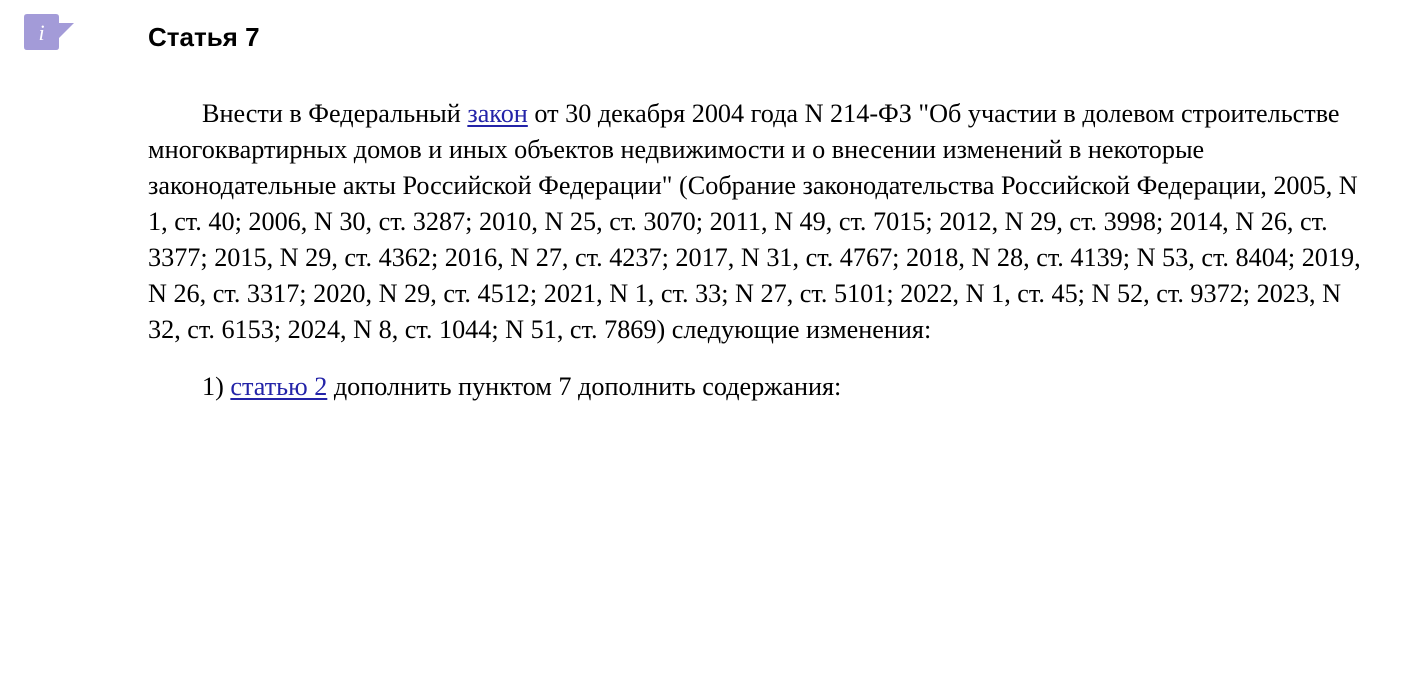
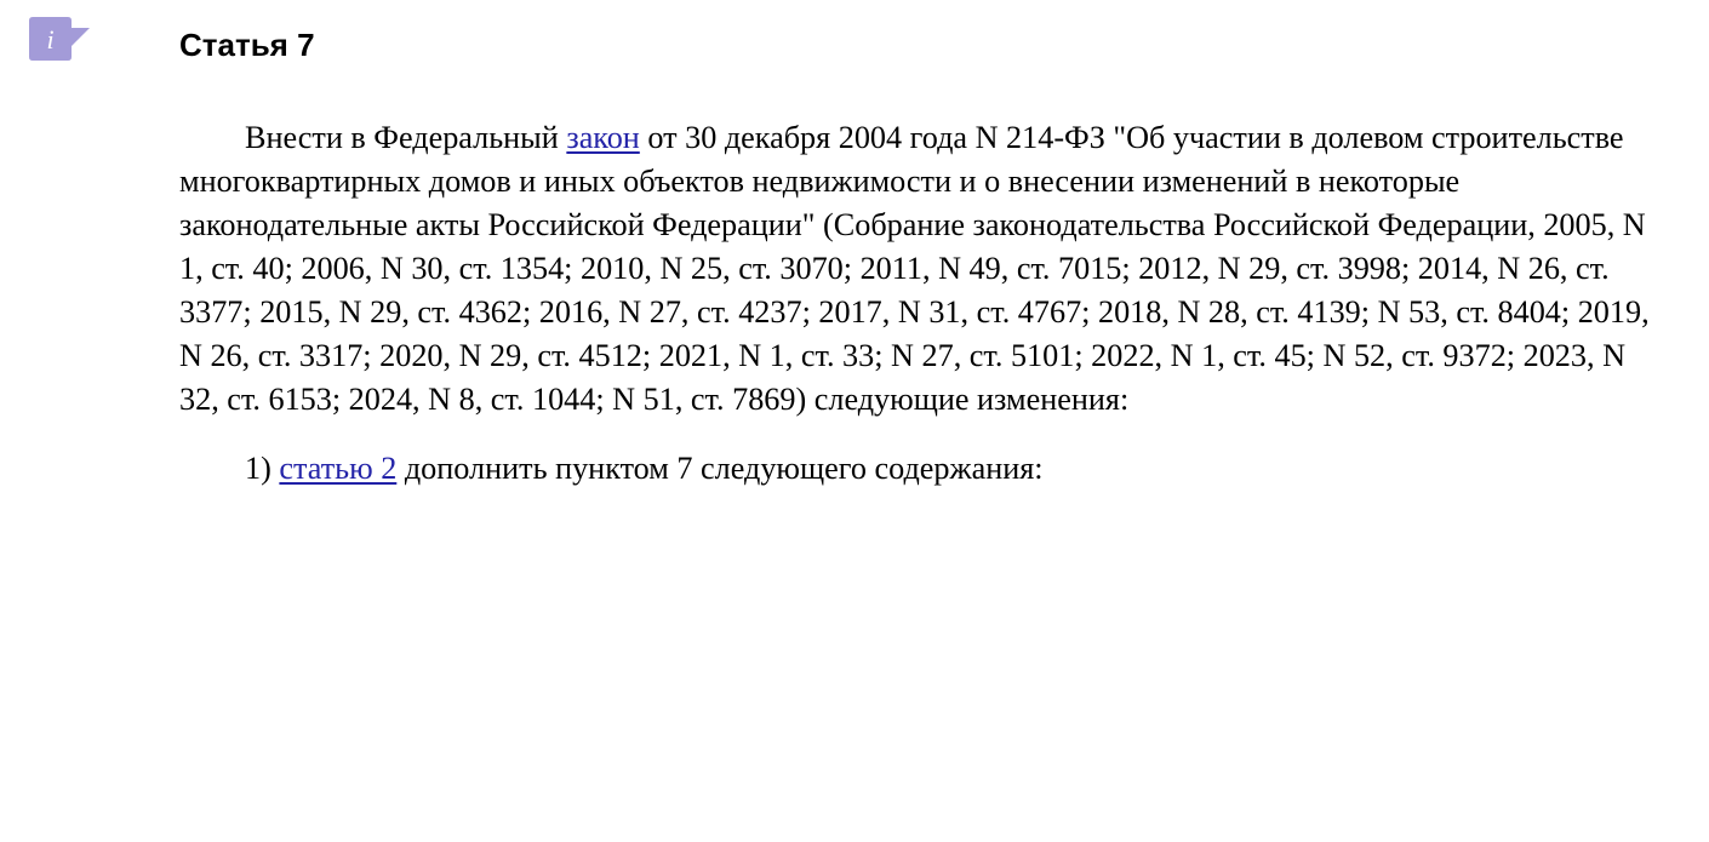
  i
  Статья 7
- Внести в Федеральный закон от 30 декабря 2004 года N 214-ФЗ "Об участии в долевом строительстве многоквартирных домов и иных объектов недвижимости и о внесении изменений в некоторые законодательные акты Российской Федерации" (Собрание законодательства Российской Федерации, 2005, N 1, ст. 40; 2006, N 30, ст. 3287; 2010, N 25, ст. 3070; 2011, N 49, ст. 7015; 2012, N 29, ст. 3998; 2014, N 26, ст. 3377; 2015, N 29, ст. 4362; 2016, N 27, ст. 4237; 2017, N 31, ст. 4767; 2018, N 28, ст. 4139; N 53, ст. 8404; 2019, N 26, ст. 3317; 2020, N 29, ст. 4512; 2021, N 1, ст. 33; N 27, ст. 5101; 2022, N 1, ст. 45; N 52, ст. 9372; 2023, N 32, ст. 6153; 2024, N 8, ст. 1044; N 51, ст. 7869) следующие изменения:
+ Внести в Федеральный закон от 30 декабря 2004 года N 214-ФЗ "Об участии в долевом строительстве многоквартирных домов и иных объектов недвижимости и о внесении изменений в некоторые законодательные акты Российской Федерации" (Собрание законодательства Российской Федерации, 2005, N 1, ст. 40; 2006, N 30, ст. 1354; 2010, N 25, ст. 3070; 2011, N 49, ст. 7015; 2012, N 29, ст. 3998; 2014, N 26, ст. 3377; 2015, N 29, ст. 4362; 2016, N 27, ст. 4237; 2017, N 31, ст. 4767; 2018, N 28, ст. 4139; N 53, ст. 8404; 2019, N 26, ст. 3317; 2020, N 29, ст. 4512; 2021, N 1, ст. 33; N 27, ст. 5101; 2022, N 1, ст. 45; N 52, ст. 9372; 2023, N 32, ст. 6153; 2024, N 8, ст. 1044; N 51, ст. 7869) следующие изменения:
- 1) статью 2 дополнить пунктом 7 дополнить содержания:
+ 1) статью 2 дополнить пунктом 7 следующего содержания:
